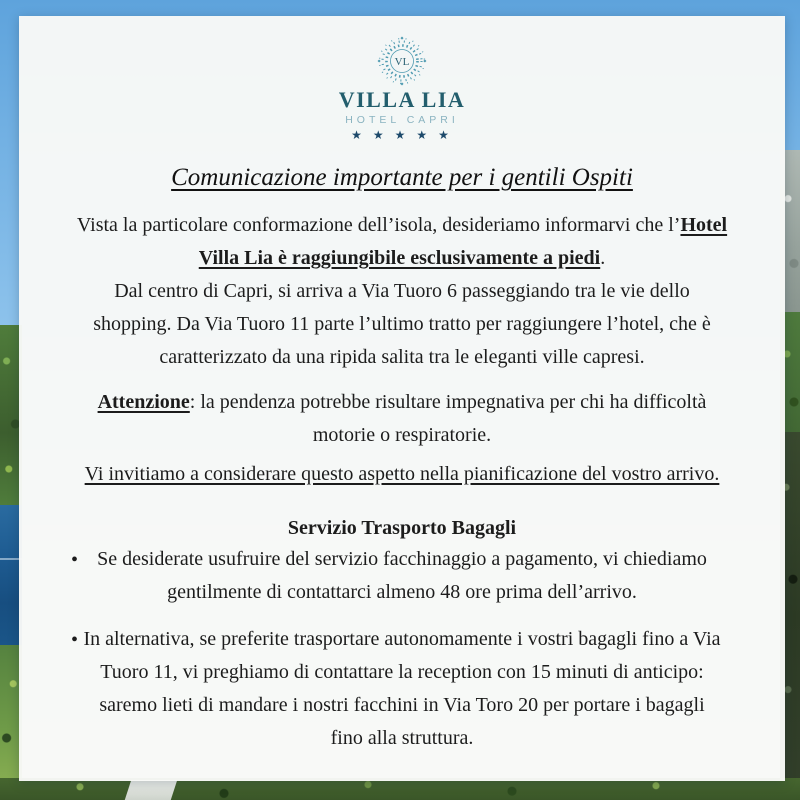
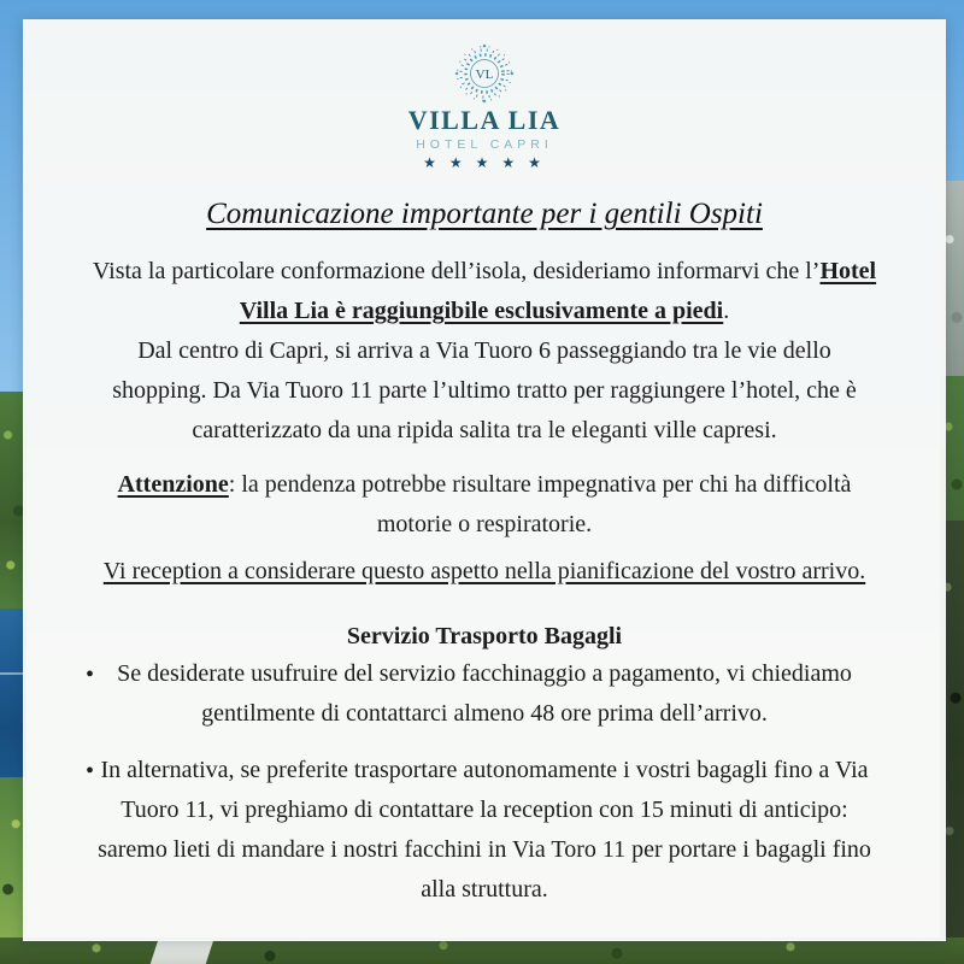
  VL
  VILLA LIA
  HOTEL CAPRI
  ★ ★ ★ ★ ★
  Comunicazione importante per i gentili Ospiti
  Vista la particolare conformazione dell’isola, desideriamo informarvi che l’Hotel Villa Lia è raggiungibile esclusivamente a piedi.
  Dal centro di Capri, si arriva a Via Tuoro 6 passeggiando tra le vie dello shopping. Da Via Tuoro 11 parte l’ultimo tratto per raggiungere l’hotel, che è caratterizzato da una ripida salita tra le eleganti ville capresi.
  Attenzione: la pendenza potrebbe risultare impegnativa per chi ha difficoltà motorie o respiratorie.
- Vi invitiamo a considerare questo aspetto nella pianificazione del vostro arrivo.
+ Vi reception a considerare questo aspetto nella pianificazione del vostro arrivo.
  Servizio Trasporto Bagagli
  •
  Se desiderate usufruire del servizio facchinaggio a pagamento, vi chiediamo gentilmente di contattarci almeno 48 ore prima dell’arrivo.
  •
- In alternativa, se preferite trasportare autonomamente i vostri bagagli fino a Via Tuoro 11, vi preghiamo di contattare la reception con 15 minuti di anticipo: saremo lieti di mandare i nostri facchini in Via Toro 20 per portare i bagagli fino alla struttura.
+ In alternativa, se preferite trasportare autonomamente i vostri bagagli fino a Via Tuoro 11, vi preghiamo di contattare la reception con 15 minuti di anticipo: saremo lieti di mandare i nostri facchini in Via Toro 11 per portare i bagagli fino alla struttura.
